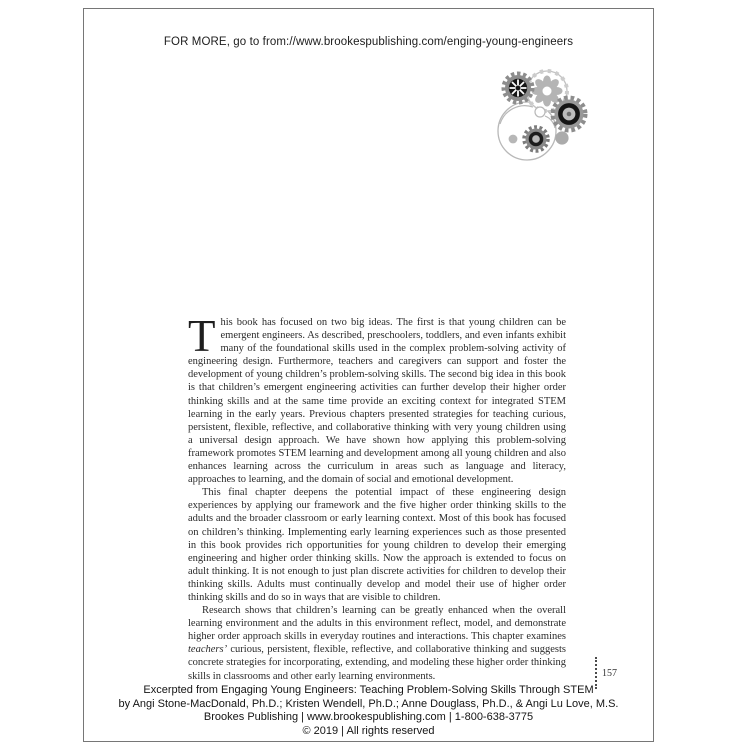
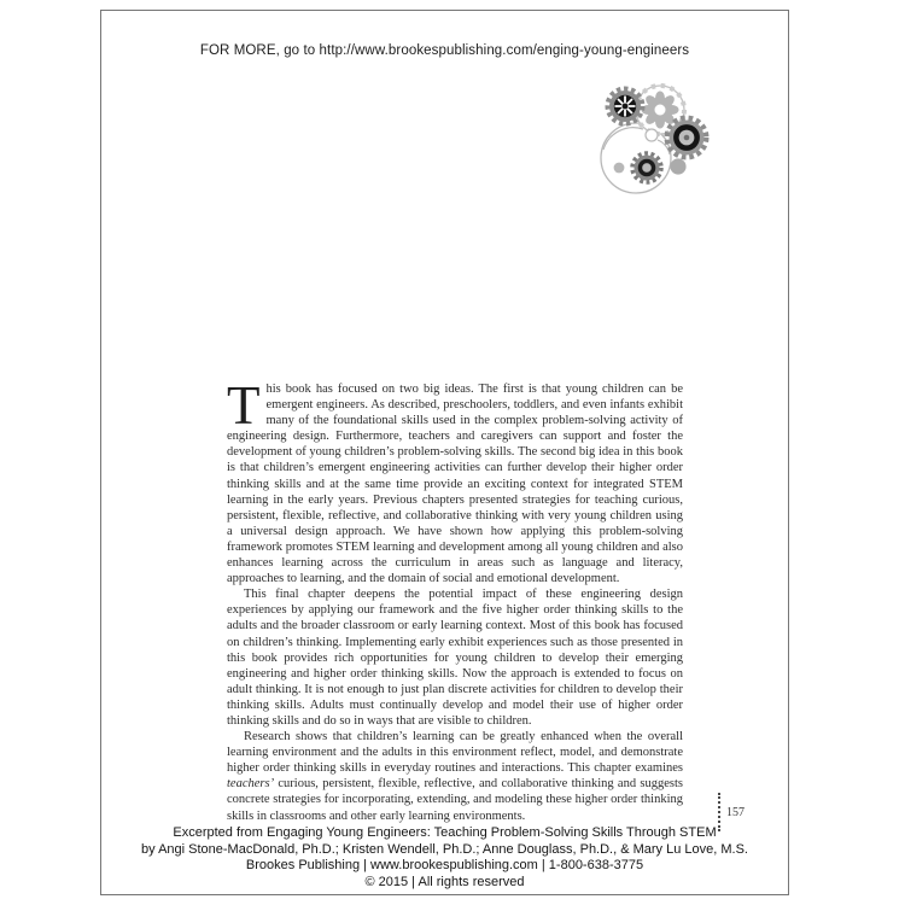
- FOR MORE, go to from://www.brookespublishing.com/enging-young-engineers
+ FOR MORE, go to http://www.brookespublishing.com/enging-young-engineers
  T
  his book has focused on two big ideas. The first is that young children can be emergent engineers. As described, preschoolers, toddlers, and even infants exhibit many of the foundational skills used in the complex problem-solving activity of engineering design. Furthermore, teachers and caregivers can support and foster the development of young children’s problem-solving skills. The second big idea in this book is that children’s emergent engineering activities can further develop their higher order thinking skills and at the same time provide an exciting context for integrated STEM learning in the early years. Previous chapters presented strategies for teaching curious, persistent, flexible, reflective, and collaborative thinking with very young children using a universal design approach. We have shown how applying this problem-solving framework promotes STEM learning and development among all young children and also enhances learning across the curriculum in areas such as language and literacy, approaches to learning, and the domain of social and emotional development.
- This final chapter deepens the potential impact of these engineering design experiences by applying our framework and the five higher order thinking skills to the adults and the broader classroom or early learning context. Most of this book has focused on children’s thinking. Implementing early learning experiences such as those presented in this book provides rich opportunities for young children to develop their emerging engineering and higher order thinking skills. Now the approach is extended to focus on adult thinking. It is not enough to just plan discrete activities for children to develop their thinking skills. Adults must continually develop and model their use of higher order thinking skills and do so in ways that are visible to children.
+ This final chapter deepens the potential impact of these engineering design experiences by applying our framework and the five higher order thinking skills to the adults and the broader classroom or early learning context. Most of this book has focused on children’s thinking. Implementing early exhibit experiences such as those presented in this book provides rich opportunities for young children to develop their emerging engineering and higher order thinking skills. Now the approach is extended to focus on adult thinking. It is not enough to just plan discrete activities for children to develop their thinking skills. Adults must continually develop and model their use of higher order thinking skills and do so in ways that are visible to children.
- Research shows that children’s learning can be greatly enhanced when the overall learning environment and the adults in this environment reflect, model, and demonstrate higher order approach skills in everyday routines and interactions. This chapter examines teachers’ curious, persistent, flexible, reflective, and collaborative thinking and suggests concrete strategies for incorporating, extending, and modeling these higher order thinking skills in classrooms and other early learning environments.
+ Research shows that children’s learning can be greatly enhanced when the overall learning environment and the adults in this environment reflect, model, and demonstrate higher order thinking skills in everyday routines and interactions. This chapter examines teachers’ curious, persistent, flexible, reflective, and collaborative thinking and suggests concrete strategies for incorporating, extending, and modeling these higher order thinking skills in classrooms and other early learning environments.
  157
  Excerpted from Engaging Young Engineers: Teaching Problem-Solving Skills Through STEM
- by Angi Stone-MacDonald, Ph.D.; Kristen Wendell, Ph.D.; Anne Douglass, Ph.D., & Angi Lu Love, M.S.
+ by Angi Stone-MacDonald, Ph.D.; Kristen Wendell, Ph.D.; Anne Douglass, Ph.D., & Mary Lu Love, M.S.
  Brookes Publishing | www.brookespublishing.com | 1-800-638-3775
- © 2019 | All rights reserved
+ © 2015 | All rights reserved
